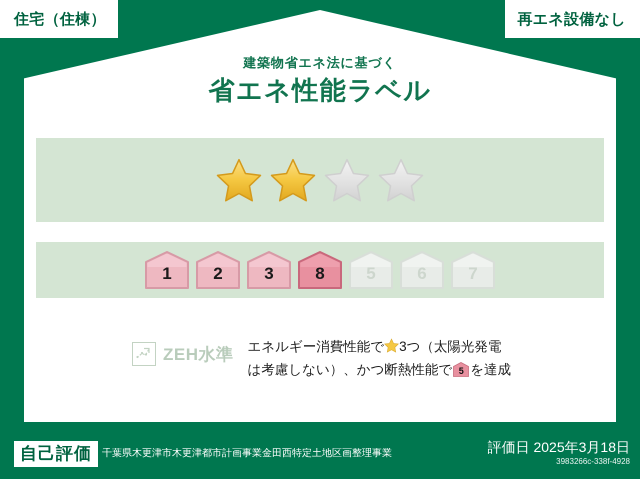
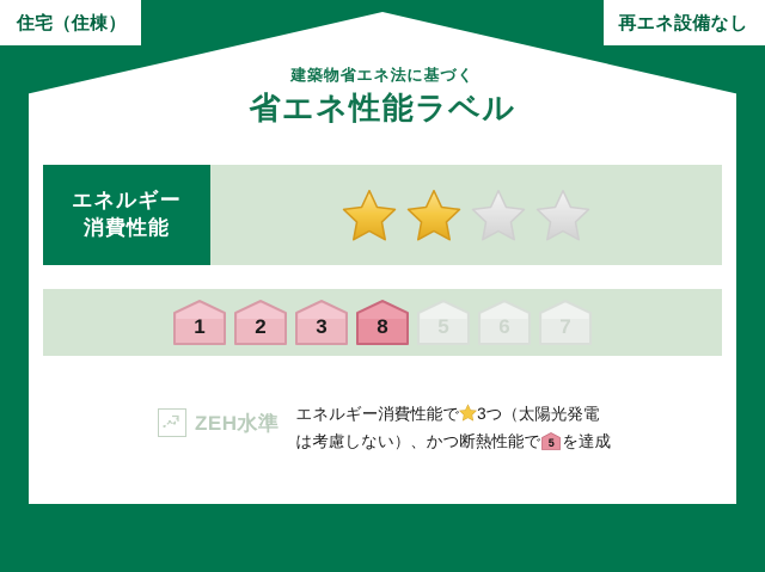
  住宅（住棟）
  再エネ設備なし
  建築物省エネ法に基づく
  省エネ性能ラベル
+ エネルギー
+ 消費性能
  1
  2
  3
  8
  5
  6
  7
  ZEH水準
  エネルギー消費性能で 3つ（太陽光発電
  は考慮しない）、かつ断熱性能で
  5
  を達成
- 自己評価
- 千葉県木更津市木更津都市計画事業金田西特定土地区画整理事業
- 評価日 2025年3月18日
- 3983266c-338f-4928
